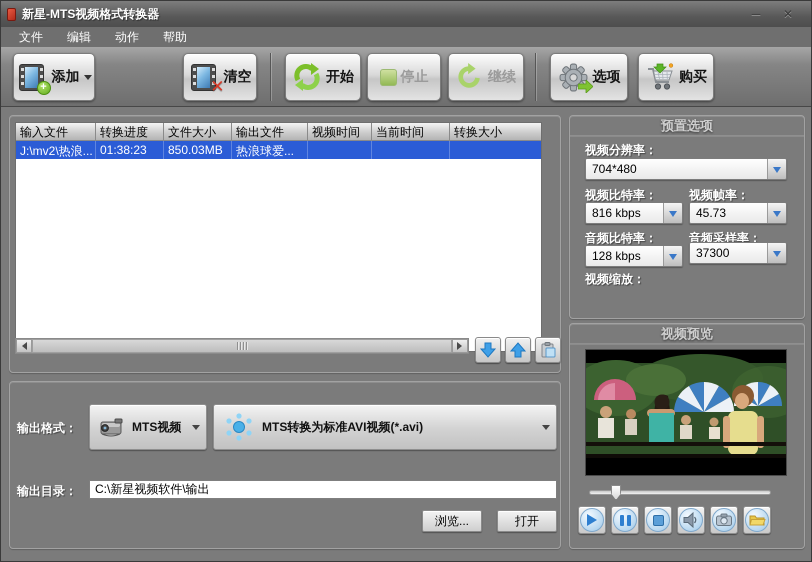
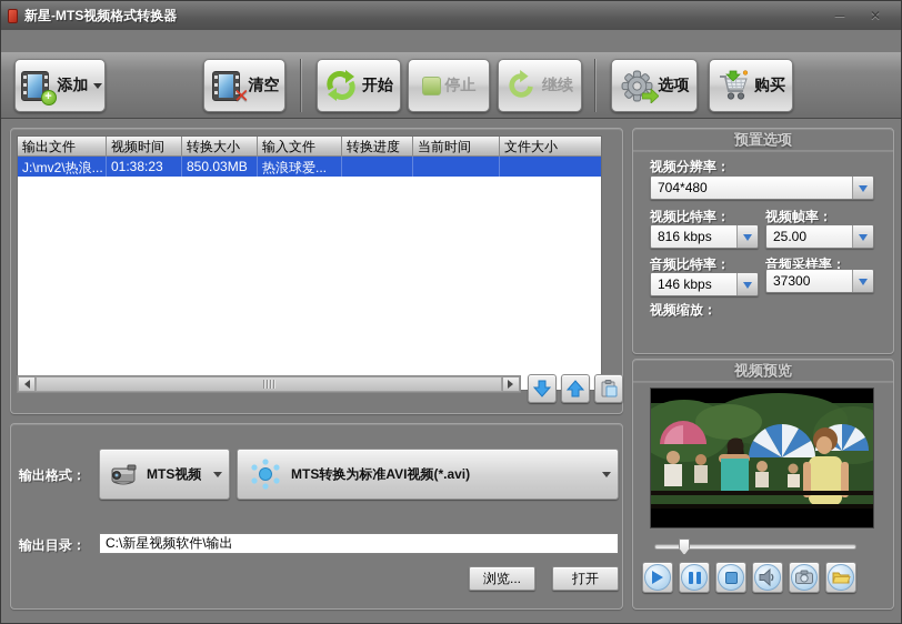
  新星-MTS视频格式转换器
  ─
  ✕
- 文件
- 编辑
- 动作
- 帮助
  +
  添加
  ✕
  清空
  开始
  停止
  继续
  选项
  购买
- 输入文件
+ 输出文件
- 转换进度
+ 视频时间
- 文件大小
+ 转换大小
- 输出文件
+ 输入文件
- 视频时间
+ 转换进度
  当前时间
- 转换大小
+ 文件大小
  J:\mv2\热浪...
  01:38:23
  850.03MB
  热浪球爱...
  输出格式：
  MTS视频
  MTS转换为标准AVI视频(*.avi)
  输出目录：
  C:\新星视频软件\输出
  浏览...
  打开
  预置选项
  视频分辨率：
  704*480
  视频比特率：
  视频帧率：
  816 kbps
- 45.73
+ 25.00
  音频比特率：
  音频采样率：
- 128 kbps
+ 146 kbps
  37300
  视频缩放：
  视频预览
